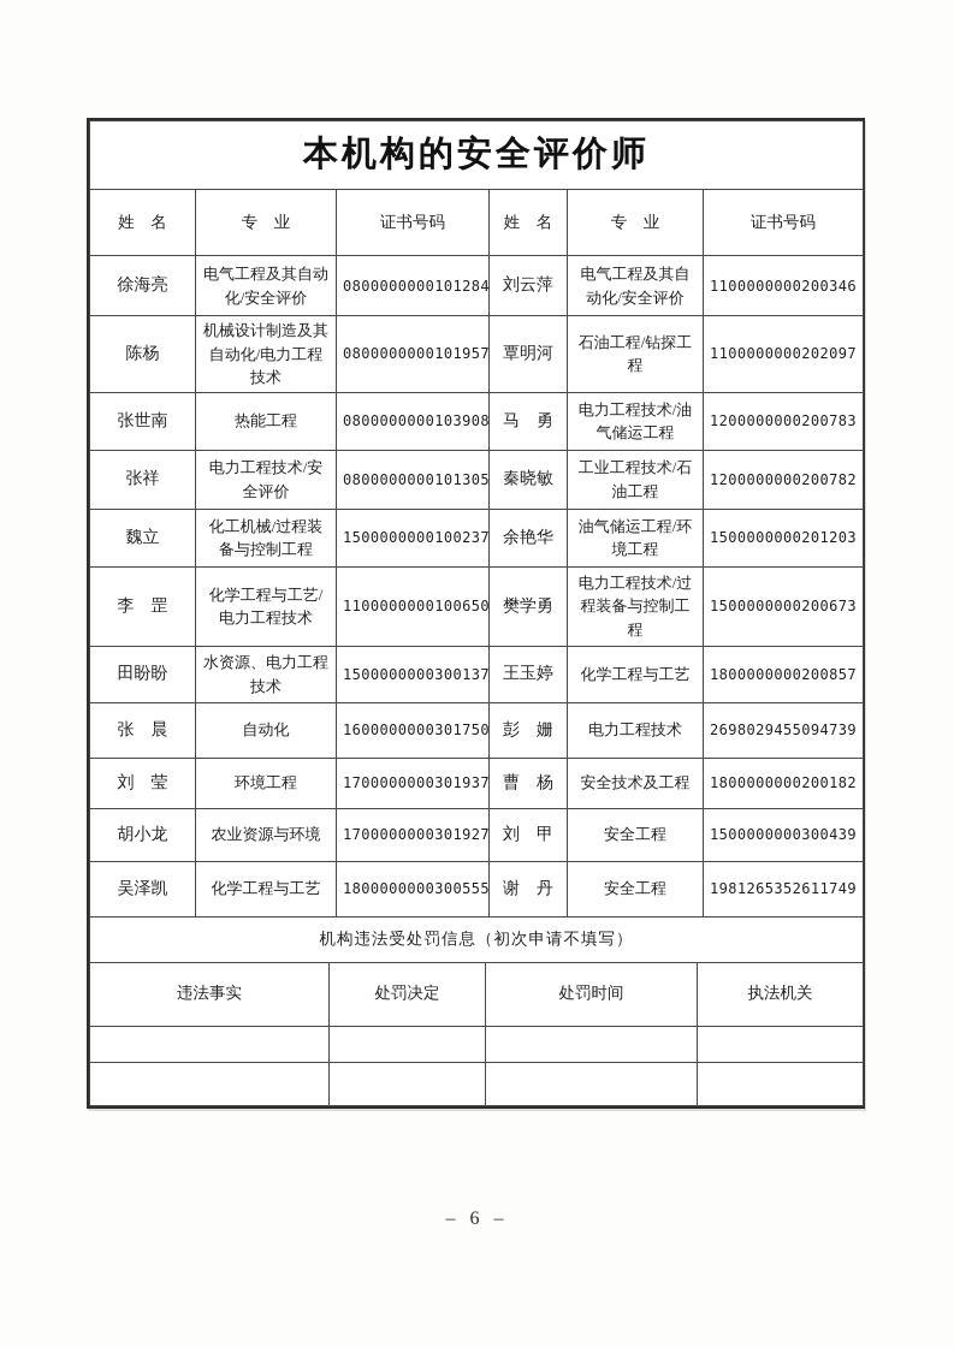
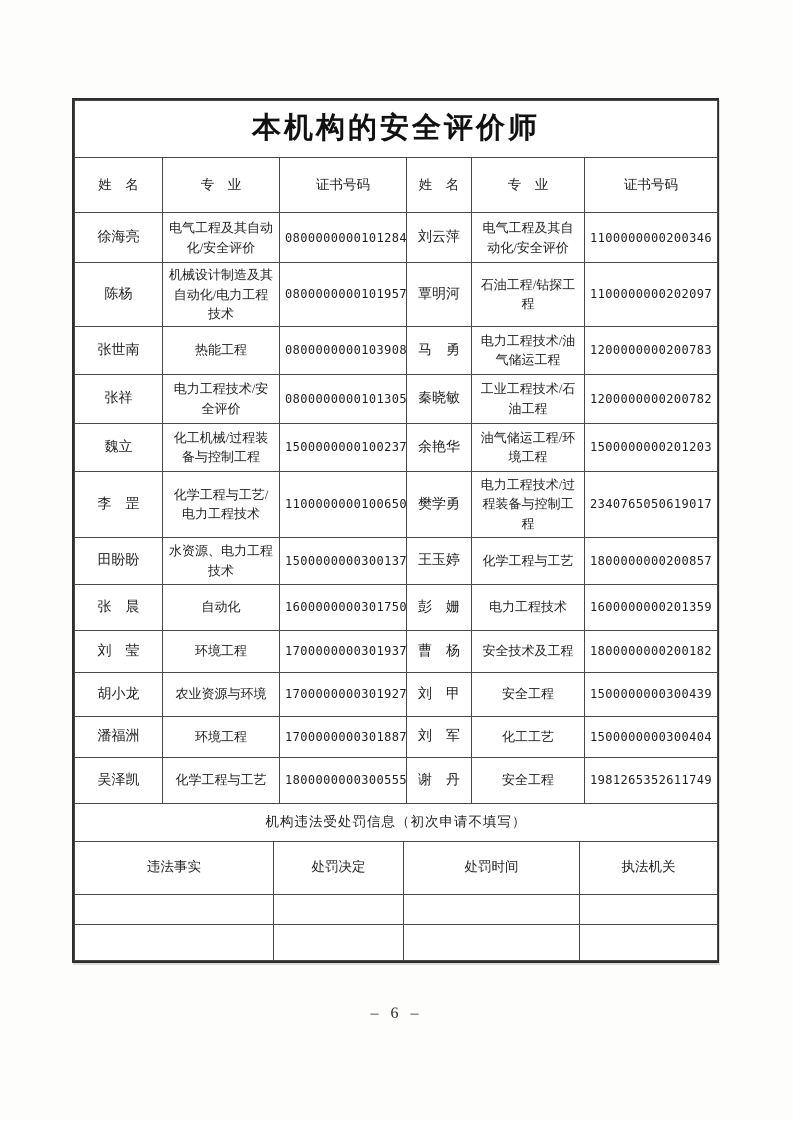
  本机构的安全评价师
  姓 名	专 业	证书号码	姓 名	专 业	证书号码
  徐海亮	电气工程及其自动化/安全评价	0800000000101284	刘云萍	电气工程及其自动化/安全评价	1100000000200346
  陈杨	机械设计制造及其自动化/电力工程技术	0800000000101957	覃明河	石油工程/钻探工程	1100000000202097
  张世南	热能工程	0800000000103908	马 勇	电力工程技术/油气储运工程	1200000000200783
  张祥	电力工程技术/安全评价	0800000000101305	秦晓敏	工业工程技术/石油工程	1200000000200782
  魏立	化工机械/过程装备与控制工程	1500000000100237	余艳华	油气储运工程/环境工程	1500000000201203
- 李 罡	化学工程与工艺/电力工程技术	1100000000100650	樊学勇	电力工程技术/过程装备与控制工程	1500000000200673
+ 李 罡	化学工程与工艺/电力工程技术	1100000000100650	樊学勇	电力工程技术/过程装备与控制工程	2340765050619017
  田盼盼	水资源、电力工程技术	1500000000300137	王玉婷	化学工程与工艺	1800000000200857
- 张 晨	自动化	1600000000301750	彭 姗	电力工程技术	2698029455094739
+ 张 晨	自动化	1600000000301750	彭 姗	电力工程技术	1600000000201359
  刘 莹	环境工程	1700000000301937	曹 杨	安全技术及工程	1800000000200182
  胡小龙	农业资源与环境	1700000000301927	刘 甲	安全工程	1500000000300439
+ 潘福洲	环境工程	1700000000301887	刘 军	化工工艺	1500000000300404
  吴泽凯	化学工程与工艺	1800000000300555	谢 丹	安全工程	1981265352611749
  机构违法受处罚信息（初次申请不填写）
  违法事实	处罚决定	处罚时间	执法机关
  – 6 –
